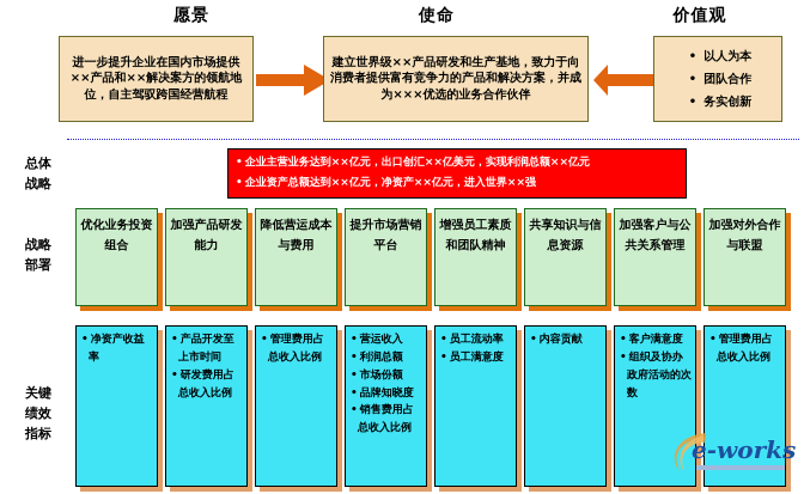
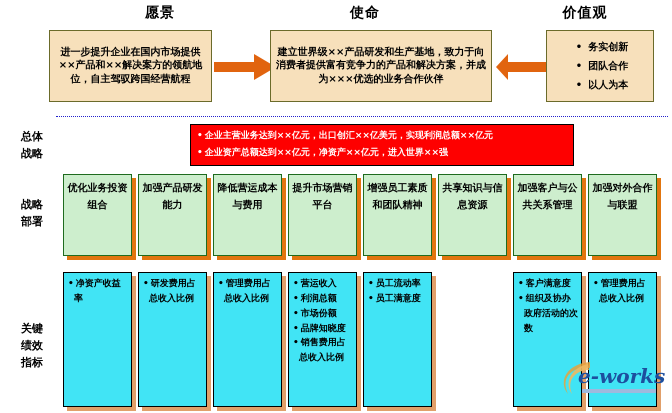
  愿景
  使命
  价值观
  进一步提升企业在国内市场提供××产品和××解决案方的领航地位，自主驾驭跨国经营航程
  建立世界级××产品研发和生产基地，致力于向消费者提供富有竞争力的产品和解决方案，并成为×××优选的业务合作伙伴
- 以人为本
+ 务实创新
  团队合作
- 务实创新
+ 以人为本
  总体
  战略
  战略
  部署
  关键
  绩效
  指标
  企业主营业务达到××亿元，出口创汇××亿美元，实现利润总额××亿元
  企业资产总额达到××亿元，净资产××亿元，进入世界××强
  优化业务投资组合
  加强产品研发能力
  降低营运成本与费用
  提升市场营销平台
  增强员工素质和团队精神
  共享知识与信息资源
  加强客户与公共关系管理
  加强对外合作与联盟
  净资产收益率
- 产品开发至上市时间
  研发费用占总收入比例
  管理费用占总收入比例
  营运收入
  利润总额
  市场份额
  品牌知晓度
  销售费用占总收入比例
  员工流动率
  员工满意度
- 内容贡献
  客户满意度
  组织及协办政府活动的次数
  管理费用占总收入比例
  e-works
